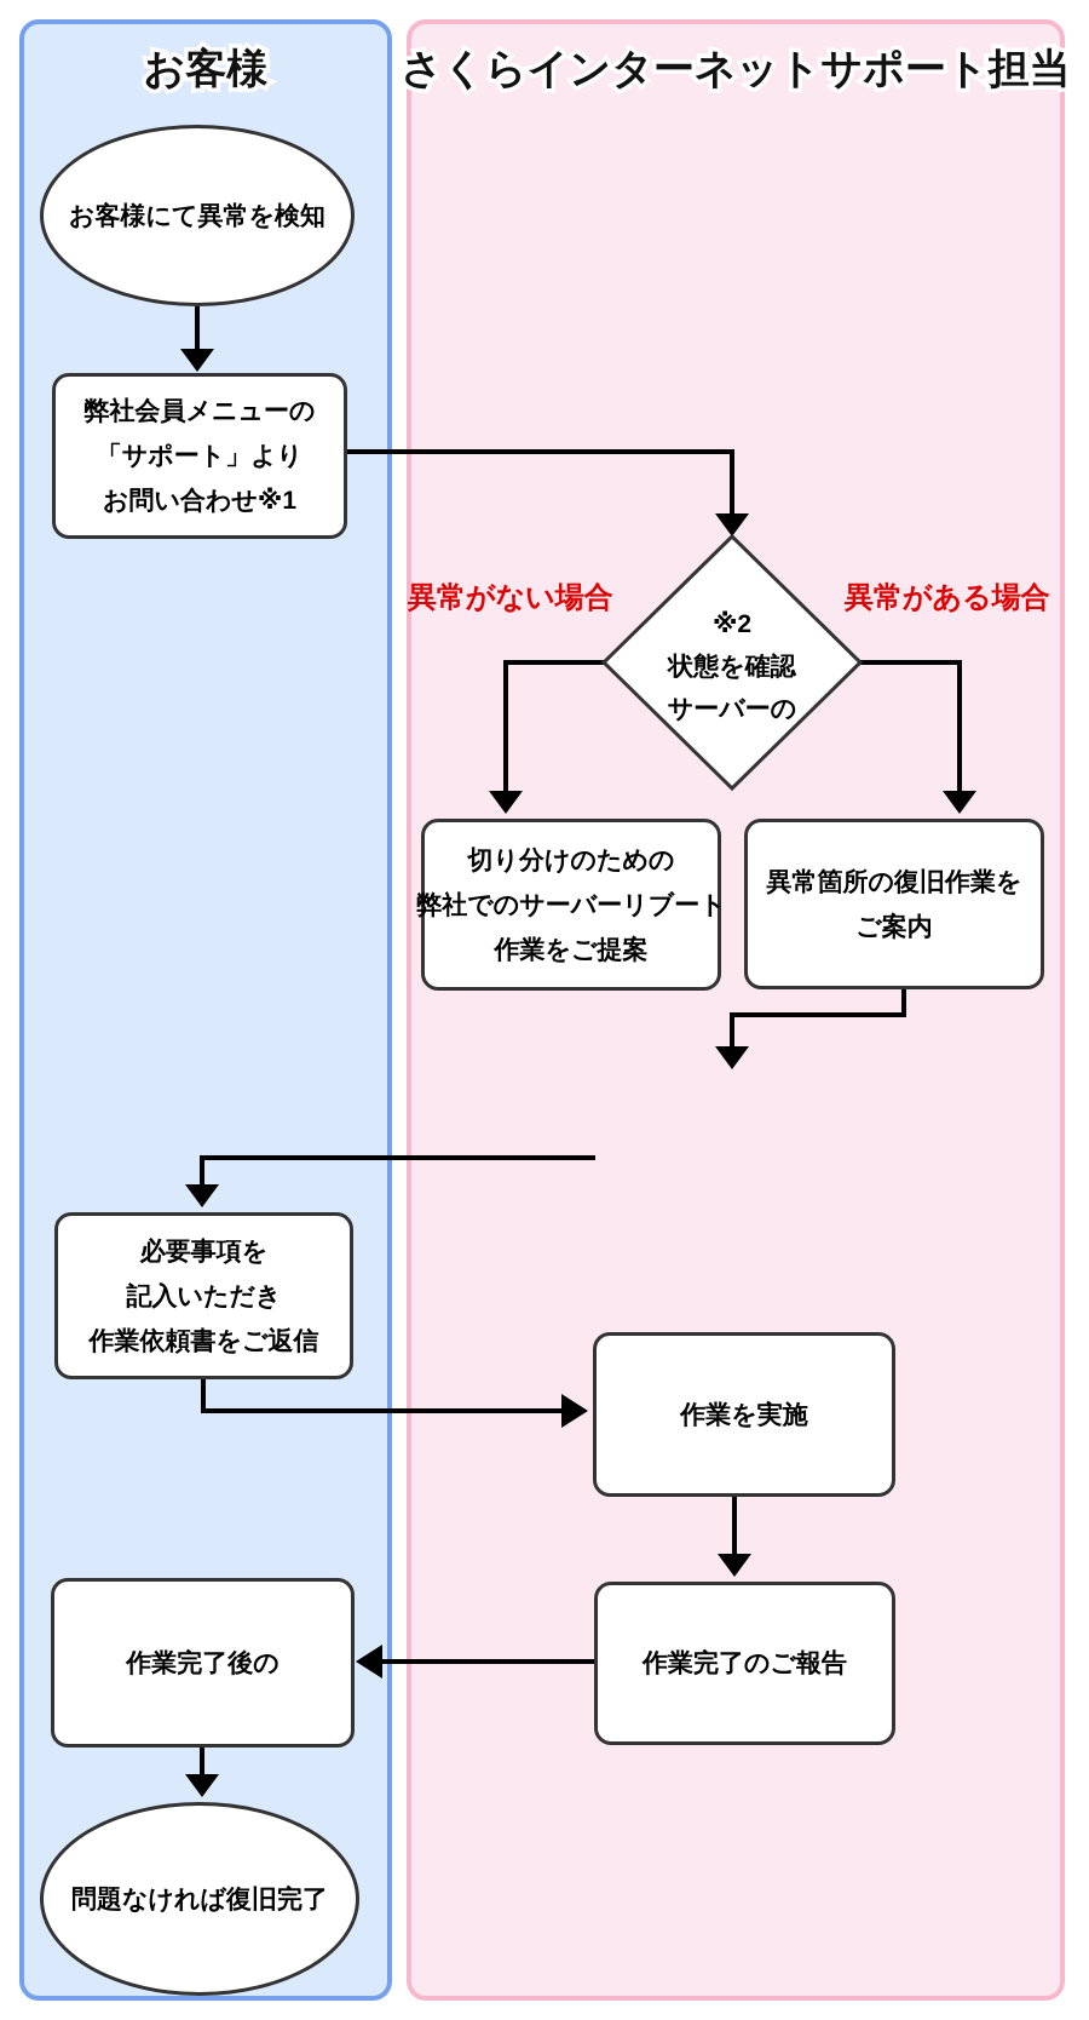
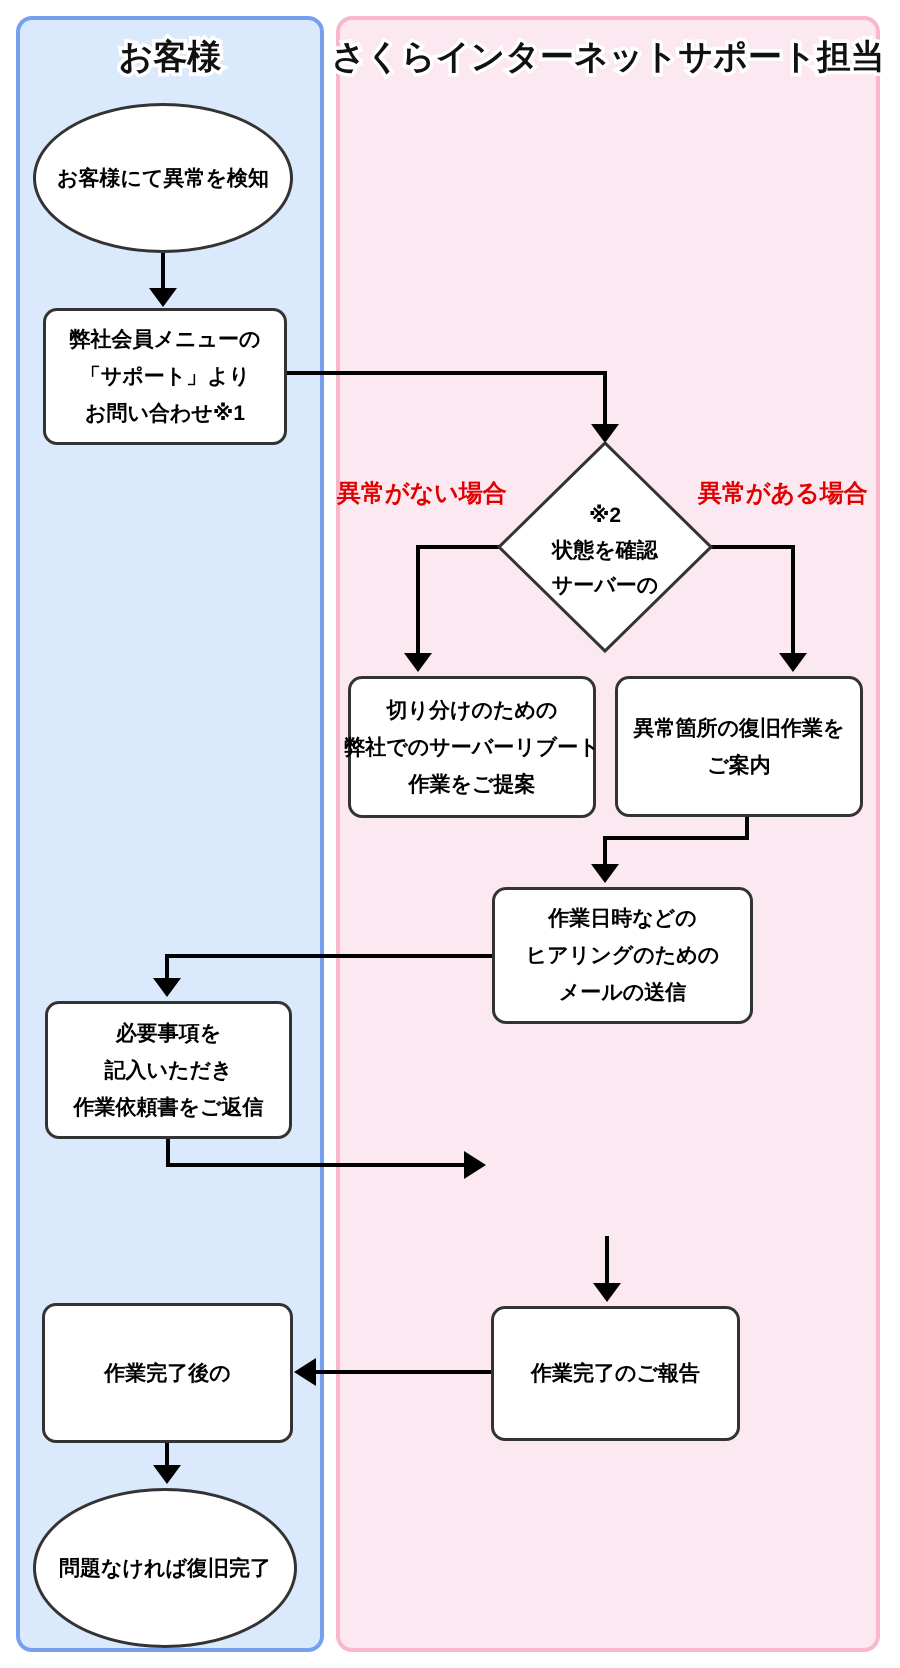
  お客様
  さくらインターネットサポート担当
  お客様にて異常を検知
  弊社会員メニューの
  「サポート」より
  お問い合わせ※1
  ※2
  状態を確認
  サーバーの
  異常がない場合
  異常がある場合
  切り分けのための
  弊社でのサーバーリブート
  作業をご提案
  異常箇所の復旧作業を
  ご案内
+ 作業日時などの
+ ヒアリングのための
+ メールの送信
  必要事項を
  記入いただき
  作業依頼書をご返信
- 作業を実施
  作業完了のご報告
  作業完了後の
  問題なければ復旧完了
